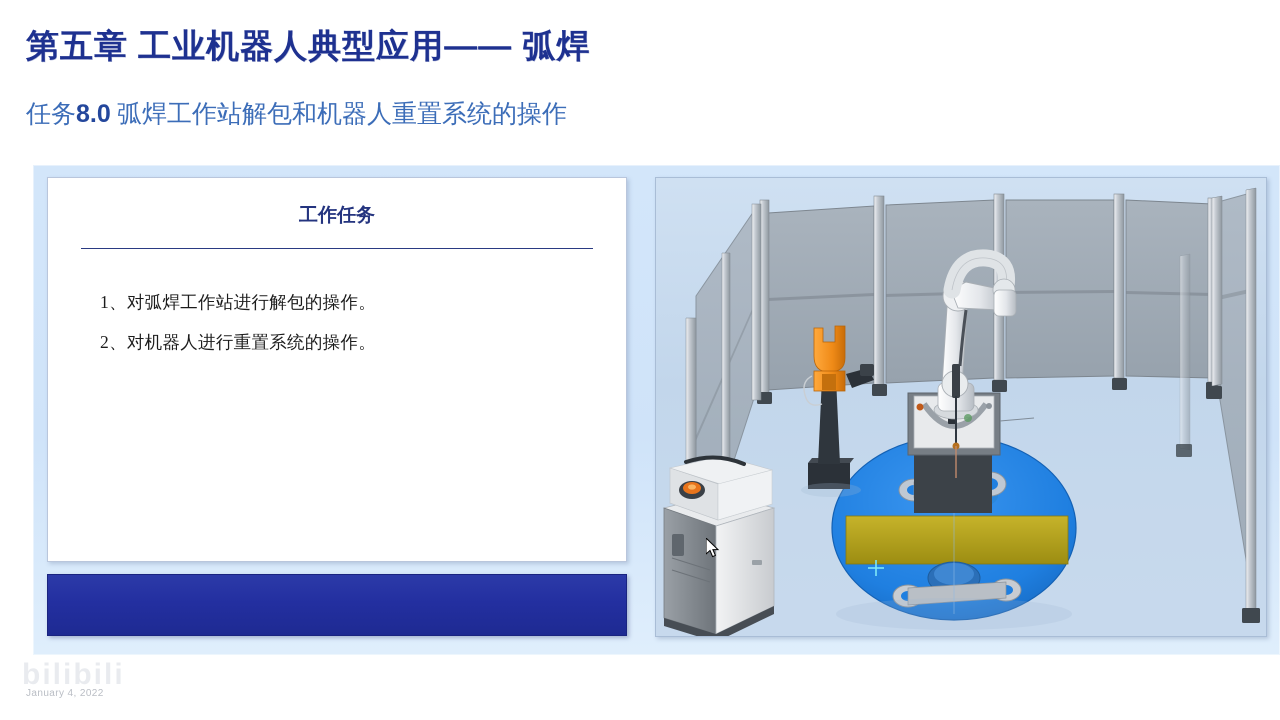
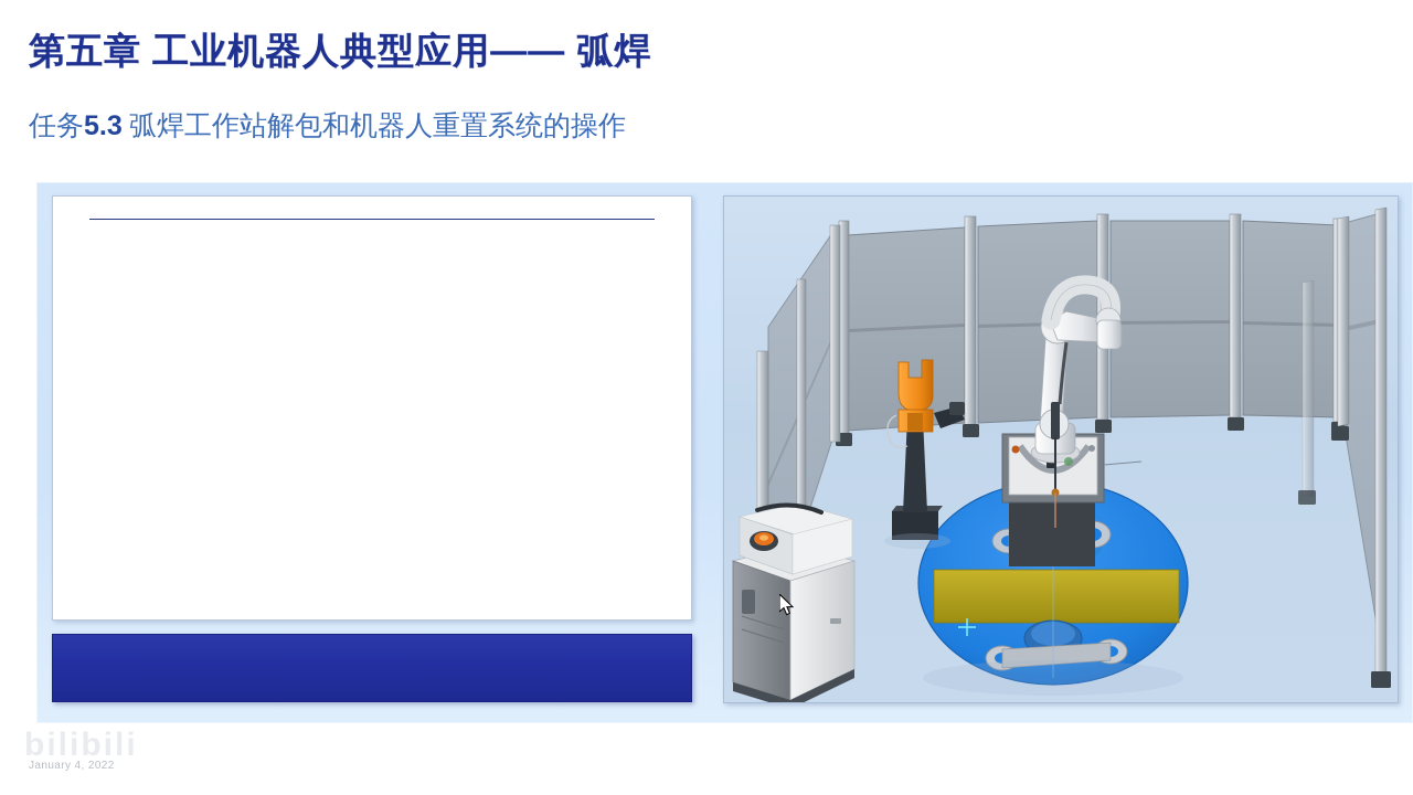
  第五章 工业机器人典型应用—— 弧焊
- 任务8.0 弧焊工作站解包和机器人重置系统的操作
+ 任务5.3 弧焊工作站解包和机器人重置系统的操作
- 工作任务
- 1、对弧焊工作站进行解包的操作。
- 2、对机器人进行重置系统的操作。
  bilibili
  January 4, 2022
